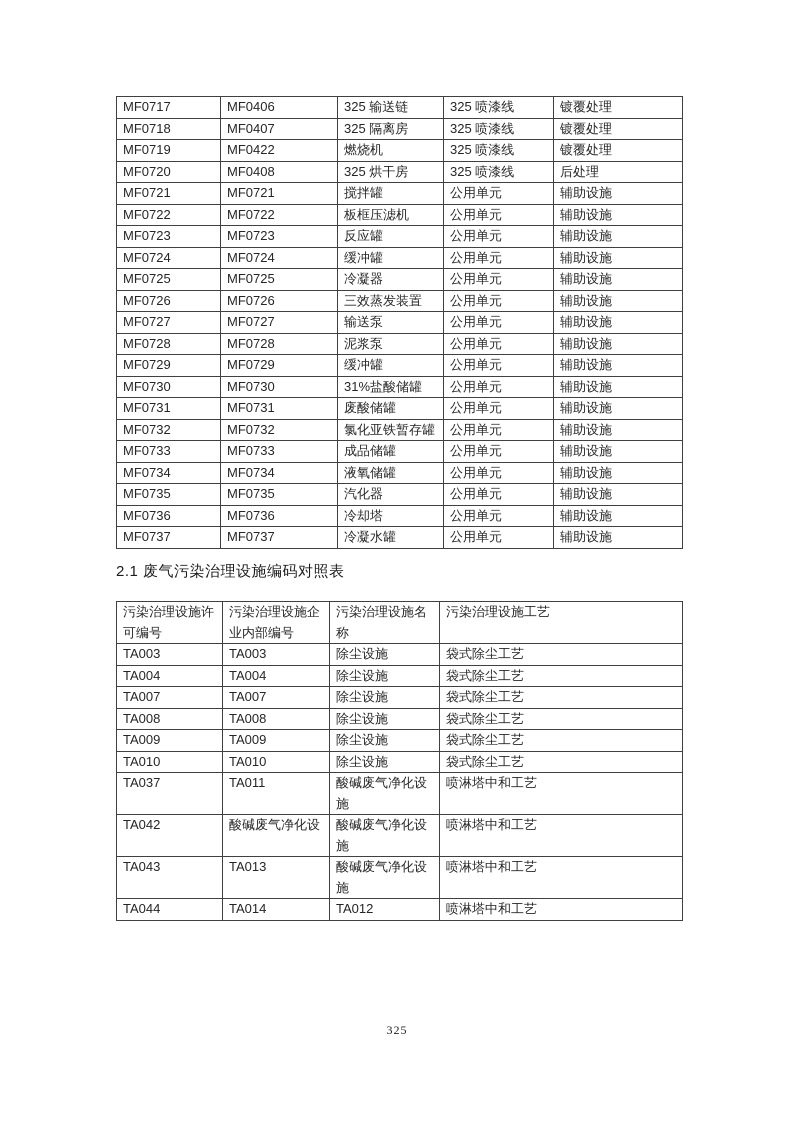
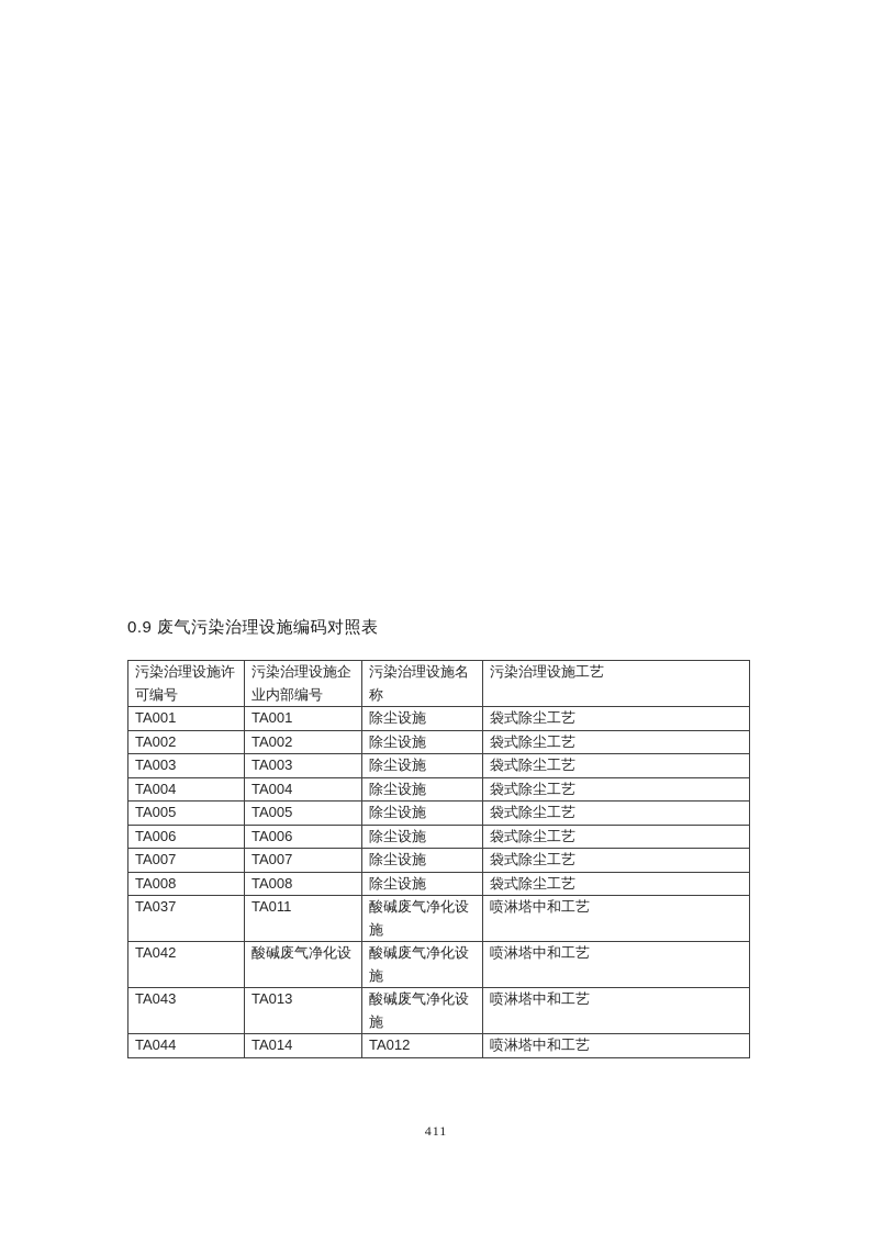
- MF0717	MF0406	325 输送链	325 喷漆线	镀覆处理
- MF0718	MF0407	325 隔离房	325 喷漆线	镀覆处理
- MF0719	MF0422	燃烧机	325 喷漆线	镀覆处理
- MF0720	MF0408	325 烘干房	325 喷漆线	后处理
- MF0721	MF0721	搅拌罐	公用单元	辅助设施
- MF0722	MF0722	板框压滤机	公用单元	辅助设施
- MF0723	MF0723	反应罐	公用单元	辅助设施
- MF0724	MF0724	缓冲罐	公用单元	辅助设施
- MF0725	MF0725	冷凝器	公用单元	辅助设施
- MF0726	MF0726	三效蒸发装置	公用单元	辅助设施
- MF0727	MF0727	输送泵	公用单元	辅助设施
- MF0728	MF0728	泥浆泵	公用单元	辅助设施
- MF0729	MF0729	缓冲罐	公用单元	辅助设施
- MF0730	MF0730	31%盐酸储罐	公用单元	辅助设施
- MF0731	MF0731	废酸储罐	公用单元	辅助设施
- MF0732	MF0732	氯化亚铁暂存罐	公用单元	辅助设施
- MF0733	MF0733	成品储罐	公用单元	辅助设施
- MF0734	MF0734	液氧储罐	公用单元	辅助设施
- MF0735	MF0735	汽化器	公用单元	辅助设施
- MF0736	MF0736	冷却塔	公用单元	辅助设施
- MF0737	MF0737	冷凝水罐	公用单元	辅助设施
- 2.1 废气污染治理设施编码对照表
+ 0.9 废气污染治理设施编码对照表
  污染治理设施许可编号	污染治理设施企业内部编号	污染治理设施名称	污染治理设施工艺
+ TA001	TA001	除尘设施	袋式除尘工艺
+ TA002	TA002	除尘设施	袋式除尘工艺
  TA003	TA003	除尘设施	袋式除尘工艺
  TA004	TA004	除尘设施	袋式除尘工艺
+ TA005	TA005	除尘设施	袋式除尘工艺
+ TA006	TA006	除尘设施	袋式除尘工艺
  TA007	TA007	除尘设施	袋式除尘工艺
  TA008	TA008	除尘设施	袋式除尘工艺
- TA009	TA009	除尘设施	袋式除尘工艺
- TA010	TA010	除尘设施	袋式除尘工艺
  TA037	TA011	酸碱废气净化设施	喷淋塔中和工艺
  TA042	酸碱废气净化设	酸碱废气净化设施	喷淋塔中和工艺
  TA043	TA013	酸碱废气净化设施	喷淋塔中和工艺
  TA044	TA014	TA012	喷淋塔中和工艺
- 325
+ 411
